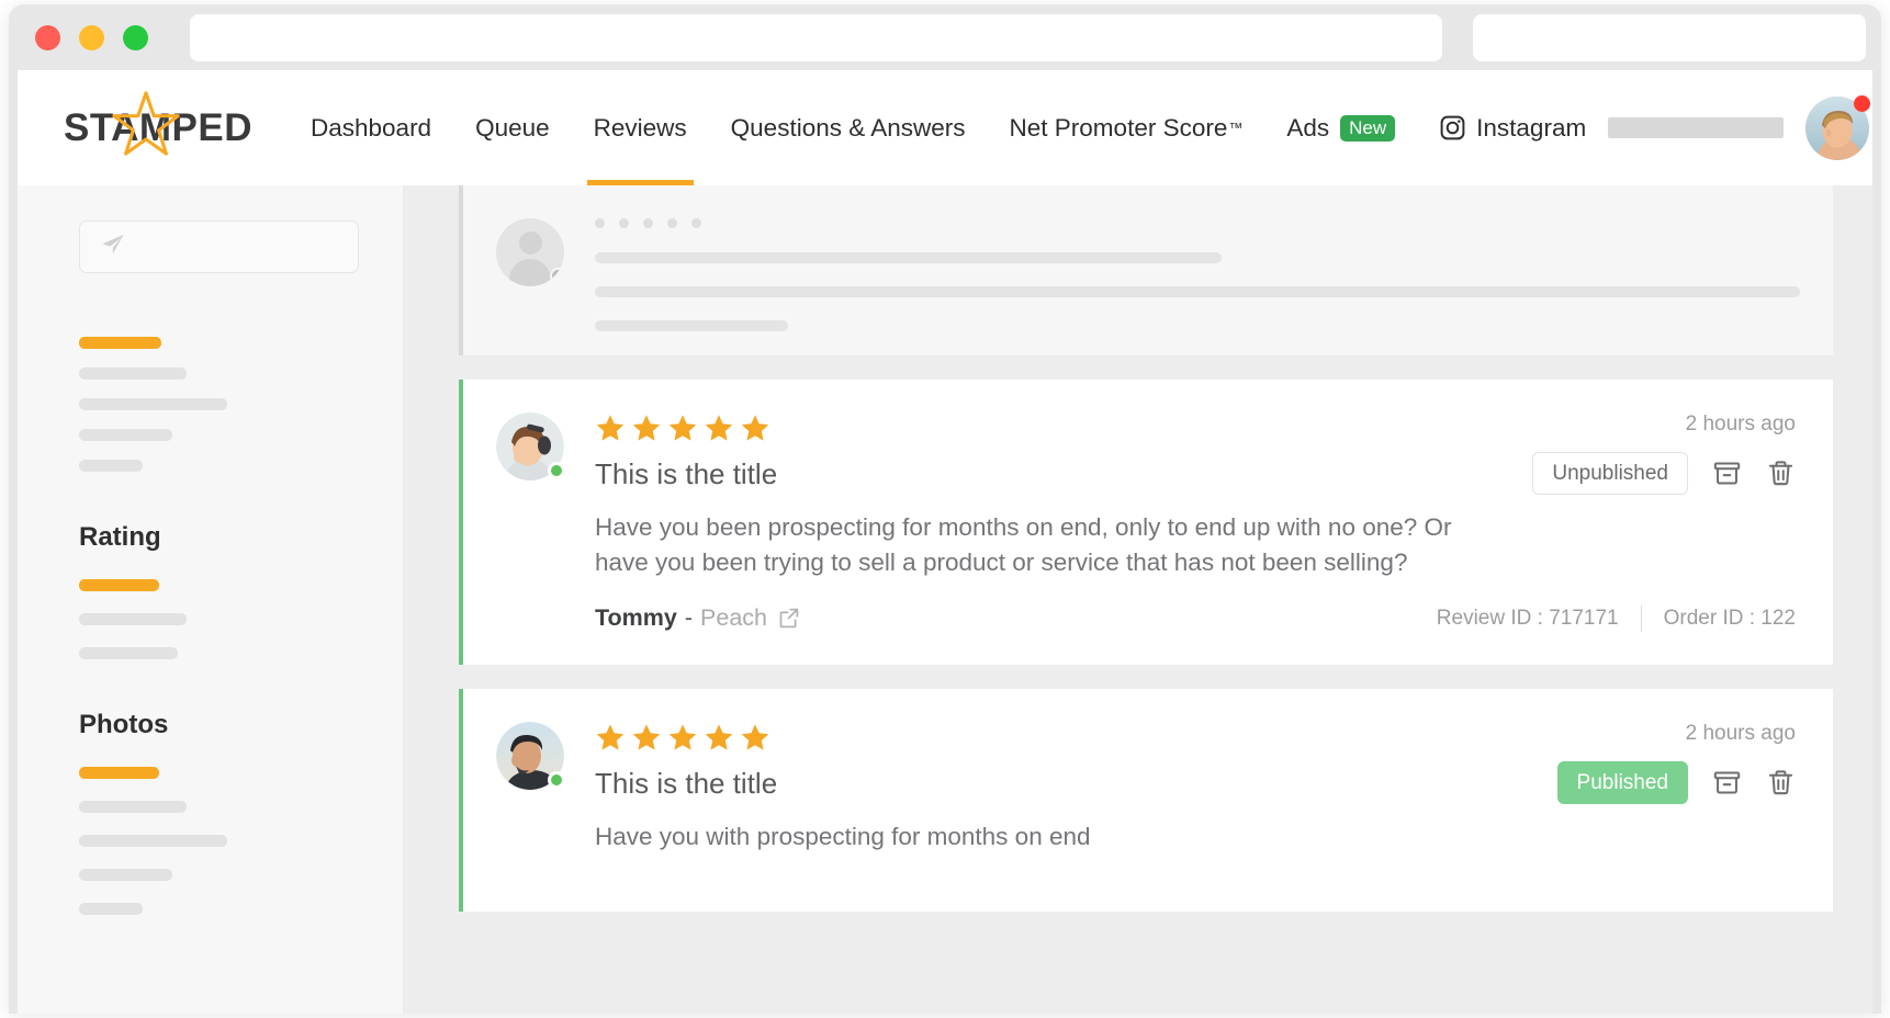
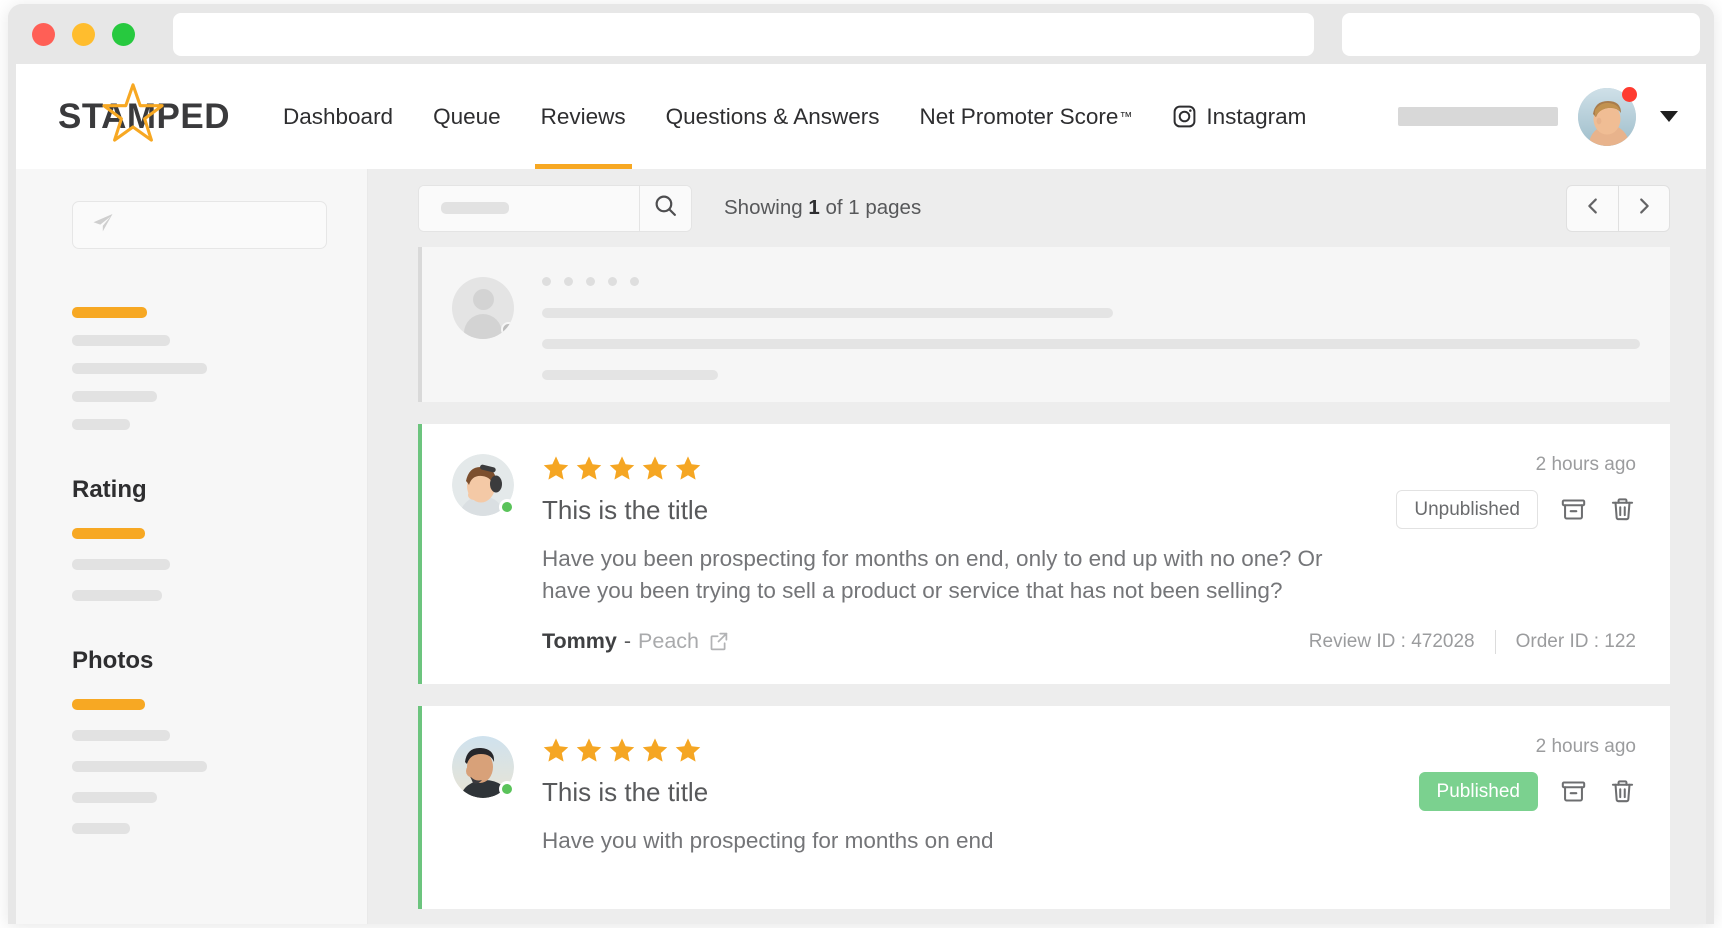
  STAMPED
  Dashboard
  Queue
  Reviews
  Questions & Answers
  Net Promoter Score
  ™
- Ads
- New
  Instagram
  Rating
  Photos
+ Showing 1 of 1 pages
  This is the title
  Have you been prospecting for months on end, only to end up with no one? Or have you been trying to sell a product or service that has not been selling?
  Tommy
  -
  Peach
  2 hours ago
  Unpublished
- Review ID : 717171
+ Review ID : 472028
  Order ID : 122
  This is the title
  Have you with prospecting for months on end
  2 hours ago
  Published
